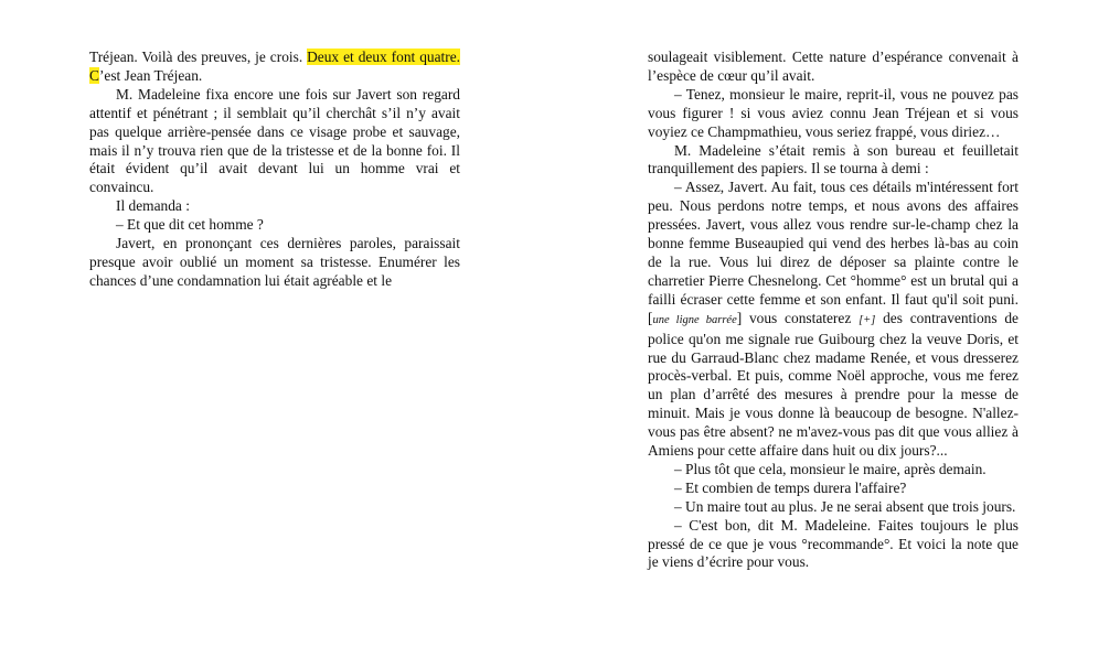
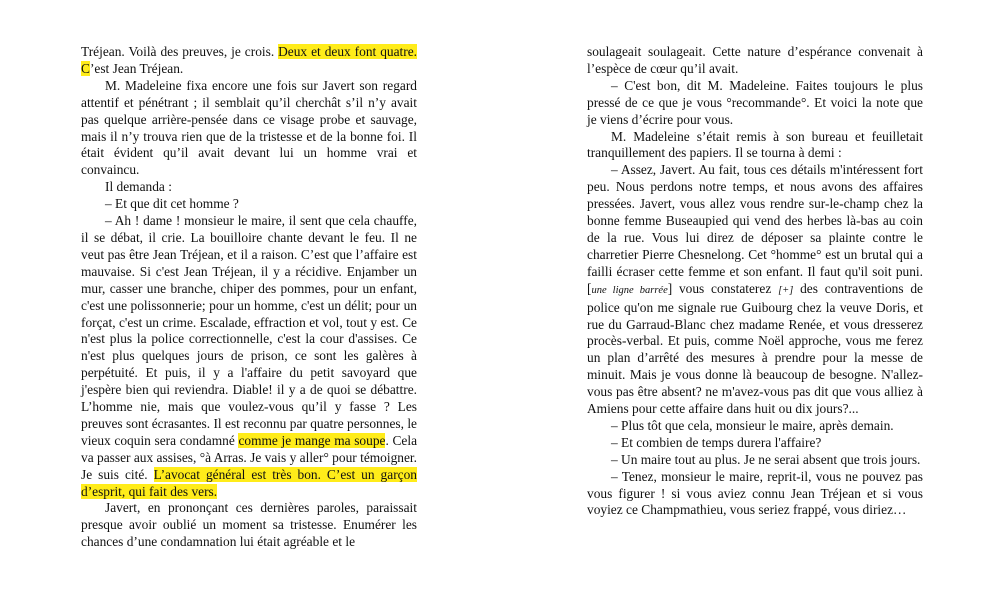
  Tréjean. Voilà des preuves, je crois. Deux et deux font quatre. C’est Jean Tréjean.
  M. Madeleine fixa encore une fois sur Javert son regard attentif et pénétrant ; il semblait qu’il cherchât s’il n’y avait pas quelque arrière-pensée dans ce visage probe et sauvage, mais il n’y trouva rien que de la tristesse et de la bonne foi. Il était évident qu’il avait devant lui un homme vrai et convaincu.
  Il demanda :
  – Et que dit cet homme ?
+ – Ah ! dame ! monsieur le maire, il sent que cela chauffe, il se débat, il crie. La bouilloire chante devant le feu. Il ne veut pas être Jean Tréjean, et il a raison. C’est que l’affaire est mauvaise. Si c'est Jean Tréjean, il y a récidive. Enjamber un mur, casser une branche, chiper des pommes, pour un enfant, c'est une polissonnerie; pour un homme, c'est un délit; pour un forçat, c'est un crime. Escalade, effraction et vol, tout y est. Ce n'est plus la police correctionnelle, c'est la cour d'assises. Ce n'est plus quelques jours de prison, ce sont les galères à perpétuité. Et puis, il y a l'affaire du petit savoyard que j'espère bien qui reviendra. Diable! il y a de quoi se débattre. L’homme nie, mais que voulez-vous qu’il y fasse ? Les preuves sont écrasantes. Il est reconnu par quatre personnes, le vieux coquin sera condamné comme je mange ma soupe. Cela va passer aux assises, °à Arras. Je vais y aller° pour témoigner. Je suis cité. L’avocat général est très bon. C’est un garçon d’esprit, qui fait des vers.
  Javert, en prononçant ces dernières paroles, paraissait presque avoir oublié un moment sa tristesse. Enumérer les chances d’une condamnation lui était agréable et le
- soulageait visiblement. Cette nature d’espérance convenait à l’espèce de cœur qu’il avait.
+ soulageait soulageait. Cette nature d’espérance convenait à l’espèce de cœur qu’il avait.
- – Tenez, monsieur le maire, reprit-il, vous ne pouvez pas vous figurer ! si vous aviez connu Jean Tréjean et si vous voyiez ce Champmathieu, vous seriez frappé, vous diriez…
+ – C'est bon, dit M. Madeleine. Faites toujours le plus pressé de ce que je vous °recommande°. Et voici la note que je viens d’écrire pour vous.
  M. Madeleine s’était remis à son bureau et feuilletait tranquillement des papiers. Il se tourna à demi :
  – Assez, Javert. Au fait, tous ces détails m'intéressent fort peu. Nous perdons notre temps, et nous avons des affaires pressées. Javert, vous allez vous rendre sur-le-champ chez la bonne femme Buseaupied qui vend des herbes là-bas au coin de la rue. Vous lui direz de déposer sa plainte contre le charretier Pierre Chesnelong. Cet °homme° est un brutal qui a failli écraser cette femme et son enfant. Il faut qu'il soit puni. [une ligne barrée] vous constaterez [+] des contraventions de police qu'on me signale rue Guibourg chez la veuve Doris, et rue du Garraud-Blanc chez madame Renée, et vous dresserez procès-verbal. Et puis, comme Noël approche, vous me ferez un plan d’arrêté des mesures à prendre pour la messe de minuit. Mais je vous donne là beaucoup de besogne. N'allez-vous pas être absent? ne m'avez-vous pas dit que vous alliez à Amiens pour cette affaire dans huit ou dix jours?...
  – Plus tôt que cela, monsieur le maire, après demain.
  – Et combien de temps durera l'affaire?
  – Un maire tout au plus. Je ne serai absent que trois jours.
- – C'est bon, dit M. Madeleine. Faites toujours le plus pressé de ce que je vous °recommande°. Et voici la note que je viens d’écrire pour vous.
+ – Tenez, monsieur le maire, reprit-il, vous ne pouvez pas vous figurer ! si vous aviez connu Jean Tréjean et si vous voyiez ce Champmathieu, vous seriez frappé, vous diriez…
